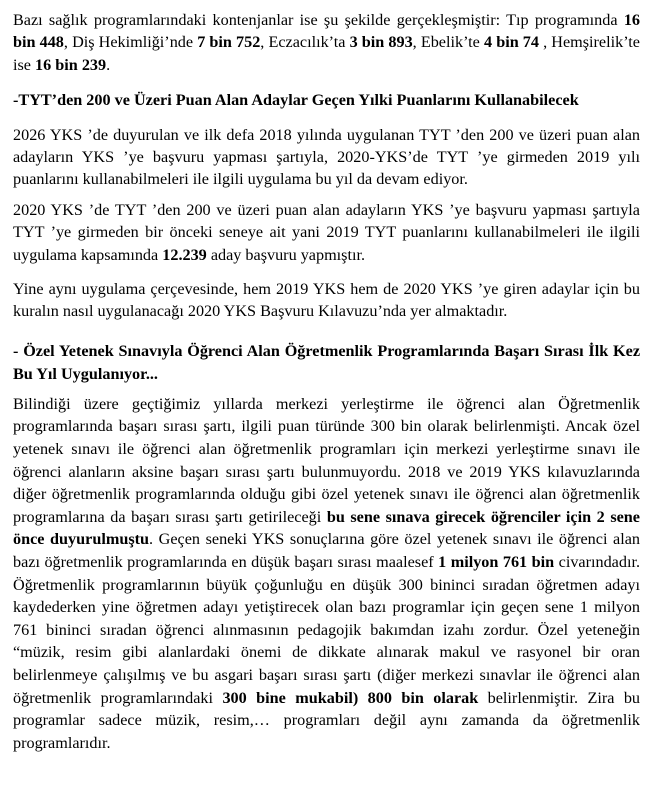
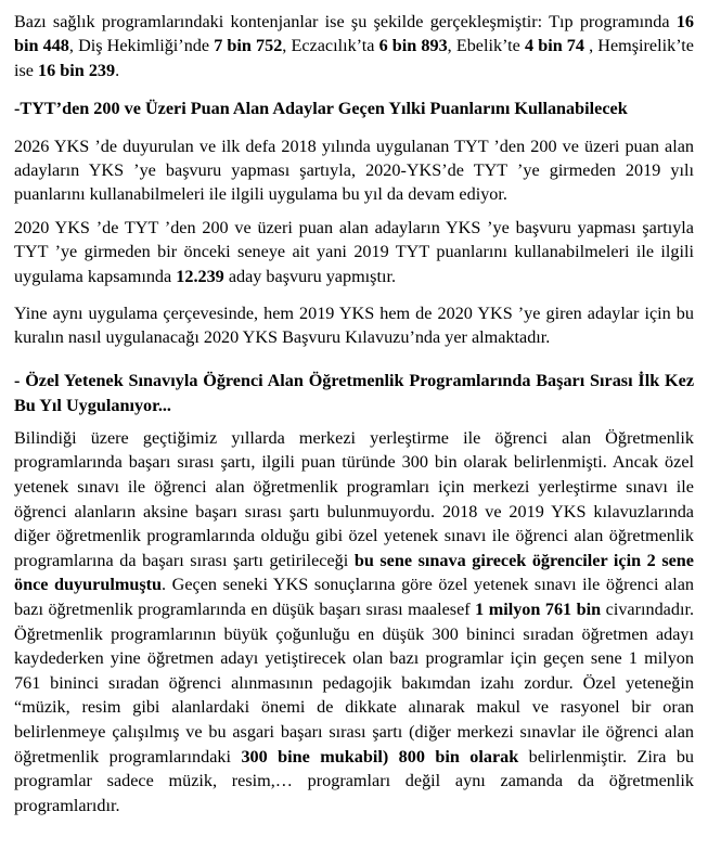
- Bazı sağlık programlarındaki kontenjanlar ise şu şekilde gerçekleşmiştir: Tıp programında 16 bin 448, Diş Hekimliği’nde 7 bin 752, Eczacılık’ta 3 bin 893, Ebelik’te 4 bin 74 , Hemşirelik’te ise 16 bin 239.
+ Bazı sağlık programlarındaki kontenjanlar ise şu şekilde gerçekleşmiştir: Tıp programında 16 bin 448, Diş Hekimliği’nde 7 bin 752, Eczacılık’ta 6 bin 893, Ebelik’te 4 bin 74 , Hemşirelik’te ise 16 bin 239.
  -TYT’den 200 ve Üzeri Puan Alan Adaylar Geçen Yılki Puanlarını Kullanabilecek
  2026 YKS ’de duyurulan ve ilk defa 2018 yılında uygulanan TYT ’den 200 ve üzeri puan alan adayların YKS ’ye başvuru yapması şartıyla, 2020-YKS’de TYT ’ye girmeden 2019 yılı puanlarını kullanabilmeleri ile ilgili uygulama bu yıl da devam ediyor.
  2020 YKS ’de TYT ’den 200 ve üzeri puan alan adayların YKS ’ye başvuru yapması şartıyla TYT ’ye girmeden bir önceki seneye ait yani 2019 TYT puanlarını kullanabilmeleri ile ilgili uygulama kapsamında 12.239 aday başvuru yapmıştır.
  Yine aynı uygulama çerçevesinde, hem 2019 YKS hem de 2020 YKS ’ye giren adaylar için bu kuralın nasıl uygulanacağı 2020 YKS Başvuru Kılavuzu’nda yer almaktadır.
  - Özel Yetenek Sınavıyla Öğrenci Alan Öğretmenlik Programlarında Başarı Sırası İlk Kez Bu Yıl Uygulanıyor...
  Bilindiği üzere geçtiğimiz yıllarda merkezi yerleştirme ile öğrenci alan Öğretmenlik programlarında başarı sırası şartı, ilgili puan türünde 300 bin olarak belirlenmişti. Ancak özel yetenek sınavı ile öğrenci alan öğretmenlik programları için merkezi yerleştirme sınavı ile öğrenci alanların aksine başarı sırası şartı bulunmuyordu. 2018 ve 2019 YKS kılavuzlarında diğer öğretmenlik programlarında olduğu gibi özel yetenek sınavı ile öğrenci alan öğretmenlik programlarına da başarı sırası şartı getirileceği bu sene sınava girecek öğrenciler için 2 sene önce duyurulmuştu. Geçen seneki YKS sonuçlarına göre özel yetenek sınavı ile öğrenci alan bazı öğretmenlik programlarında en düşük başarı sırası maalesef 1 milyon 761 bin civarındadır. Öğretmenlik programlarının büyük çoğunluğu en düşük 300 bininci sıradan öğretmen adayı kaydederken yine öğretmen adayı yetiştirecek olan bazı programlar için geçen sene 1 milyon 761 bininci sıradan öğrenci alınmasının pedagojik bakımdan izahı zordur. Özel yeteneğin “müzik, resim gibi alanlardaki önemi de dikkate alınarak makul ve rasyonel bir oran belirlenmeye çalışılmış ve bu asgari başarı sırası şartı (diğer merkezi sınavlar ile öğrenci alan öğretmenlik programlarındaki 300 bine mukabil) 800 bin olarak belirlenmiştir. Zira bu programlar sadece müzik, resim,… programları değil aynı zamanda da öğretmenlik programlarıdır.
